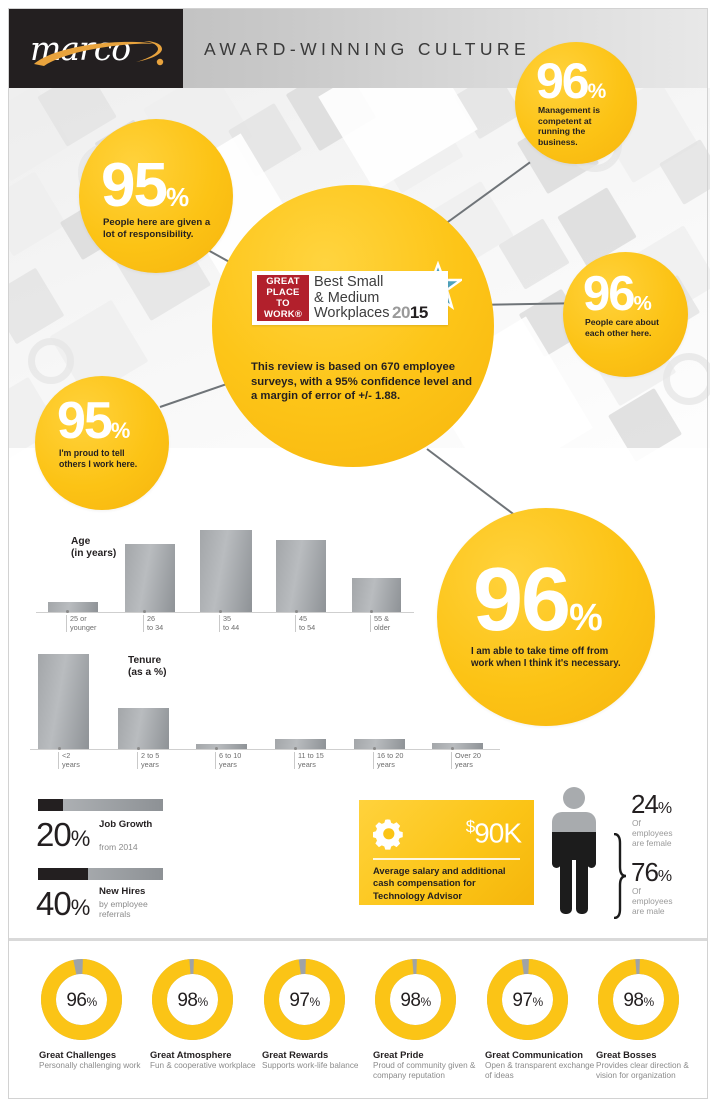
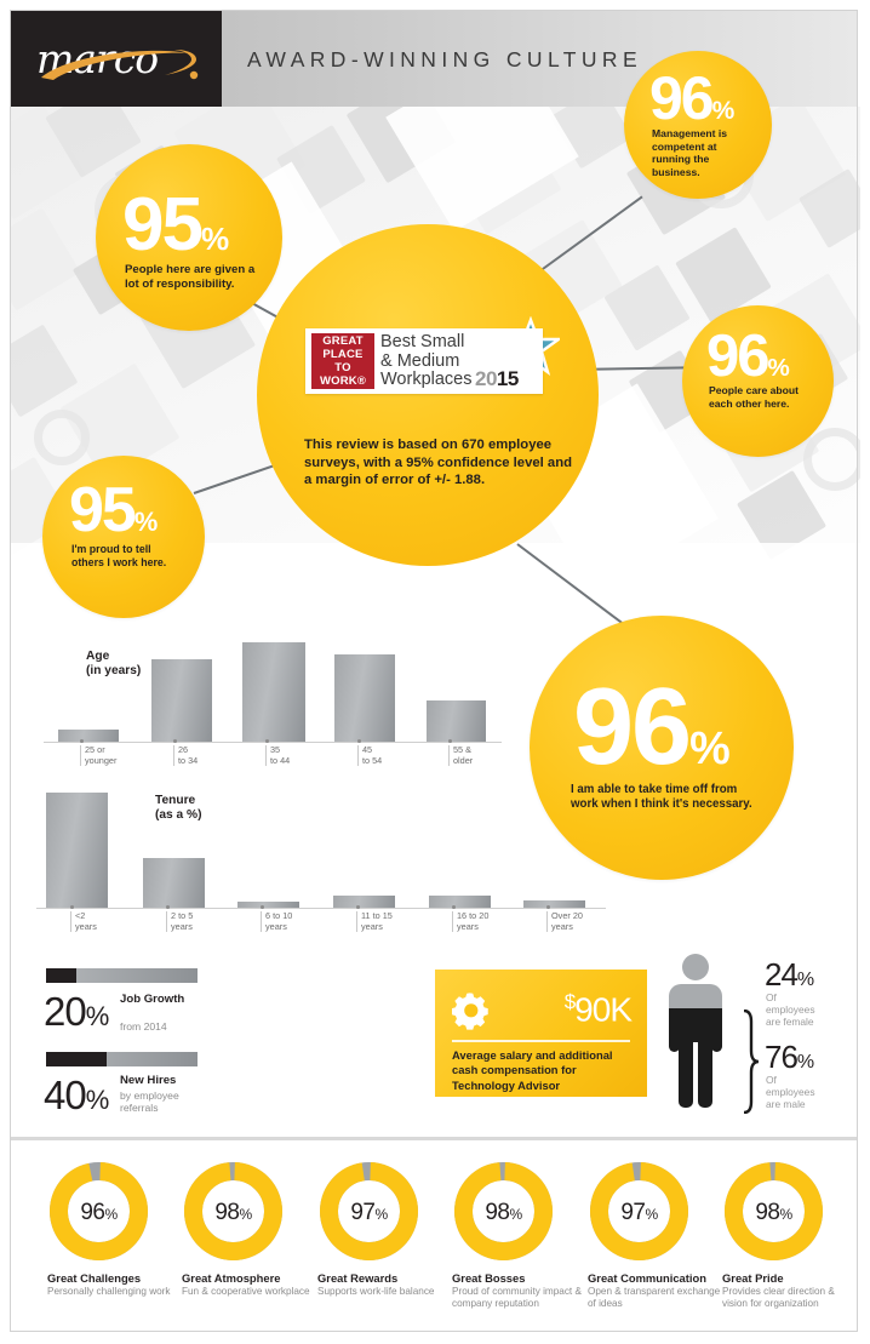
  maco
  AWARD-WINNING CULTURE
  GREAT
  PLACE
  TO
  WORK®
  Best Small
  & Medium
  Workplaces
  2015
  This review is based on 670 employee surveys, with a 95% confidence level and a margin of error of +/- 1.88.
  95%
  People here are given a lot of responsibility.
  96%
  Management is competent at running the business.
  96%
  People care about each other here.
  95%
  I'm proud to tell others I work here.
  96%
  I am able to take time off from work when I think it's necessary.
  Age
  (in years)
  25 or
  younger
  26
  to 34
  35
  to 44
  45
  to 54
  55 &
  older
  Tenure
  (as a %)
  <2
  years
  2 to 5
  years
  6 to 10
  years
  11 to 15
  years
  16 to 20
  years
  Over 20
  years
  20%
  Job Growth
  from 2014
  40%
  New Hires
  by employee referrals
  $90K
  Average salary and additional cash compensation for Technology Advisor
  24%
  Of
  employees
  are female
  76%
  Of
  employees
  are male
  96%
  Great Challenges
  Personally challenging work
  98%
  Great Atmosphere
  Fun & cooperative workplace
  97%
  Great Rewards
  Supports work-life balance
  98%
- Great Pride
+ Great Bosses
- Proud of community given & company reputation
+ Proud of community impact & company reputation
  97%
  Great Communication
  Open & transparent exchange of ideas
  98%
- Great Bosses
+ Great Pride
  Provides clear direction & vision for organization
